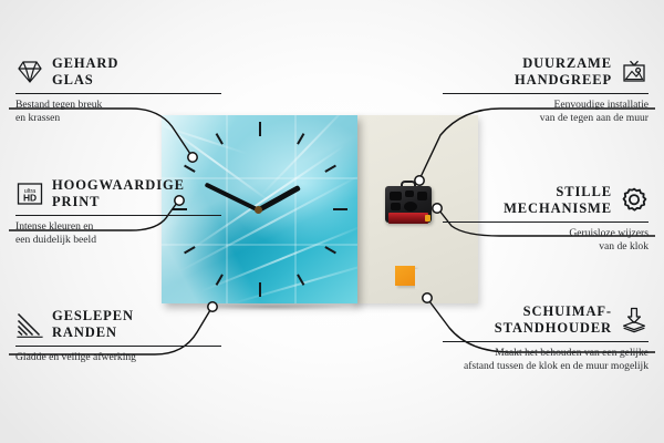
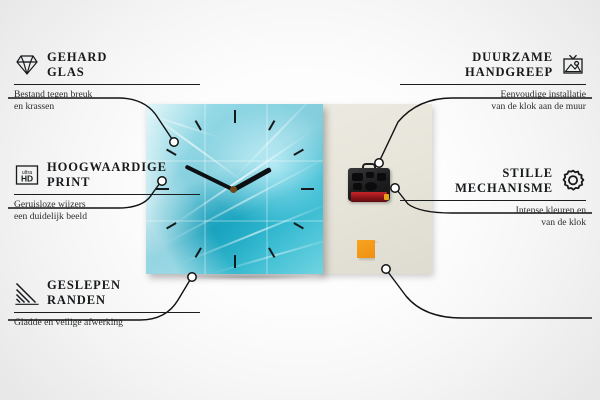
  GEHARD
  GLAS
  Bestand tegen breuk
  en krassen
  HD
  HOOGWAARDIGE
  PRINT
- Intense kleuren en
+ Geruisloze wijzers
  een duidelijk beeld
  GESLEPEN
  RANDEN
  Gladde en veilige afwerking
  DUURZAME
  HANDGREEP
  Eenvoudige installatie
- van de tegen aan de muur
+ van de klok aan de muur
  STILLE
  MECHANISME
- Geruisloze wijzers
+ Intense kleuren en
  van de klok
- SCHUIMAF-
- STANDHOUDER
- Maakt het behouden van een gelijke
- afstand tussen de klok en de muur mogelijk
